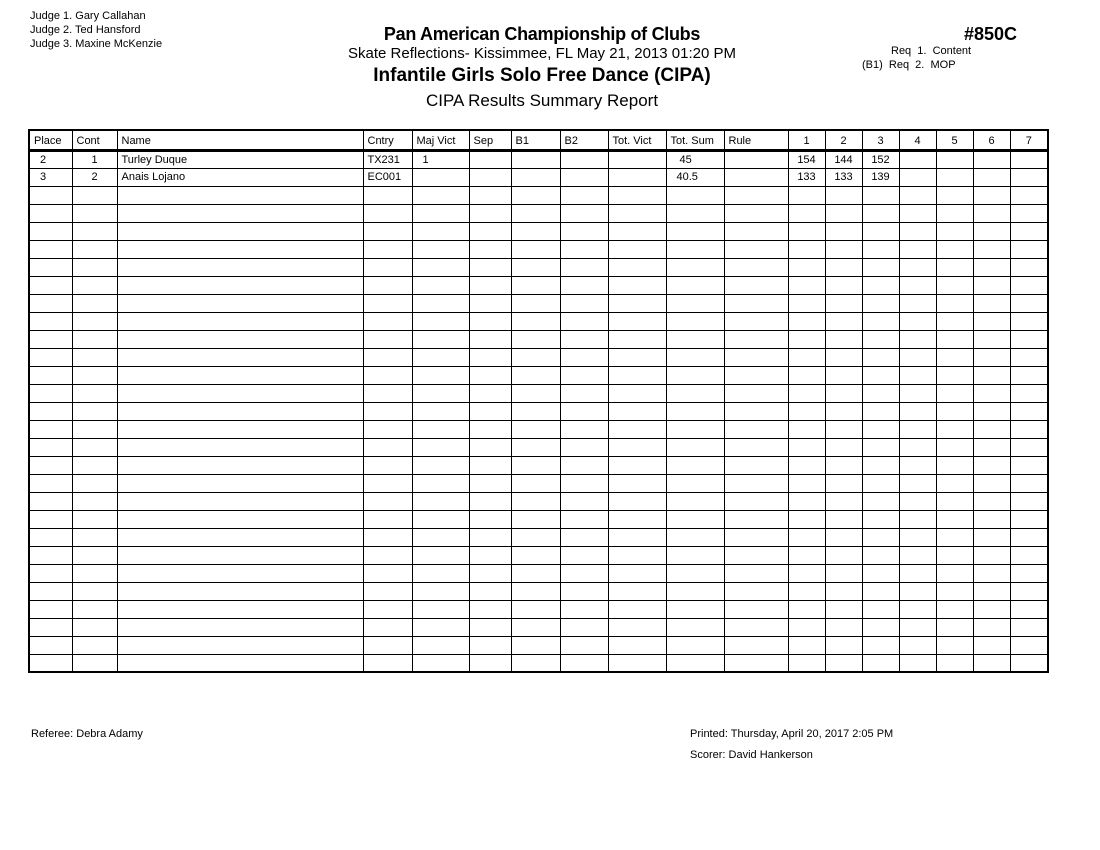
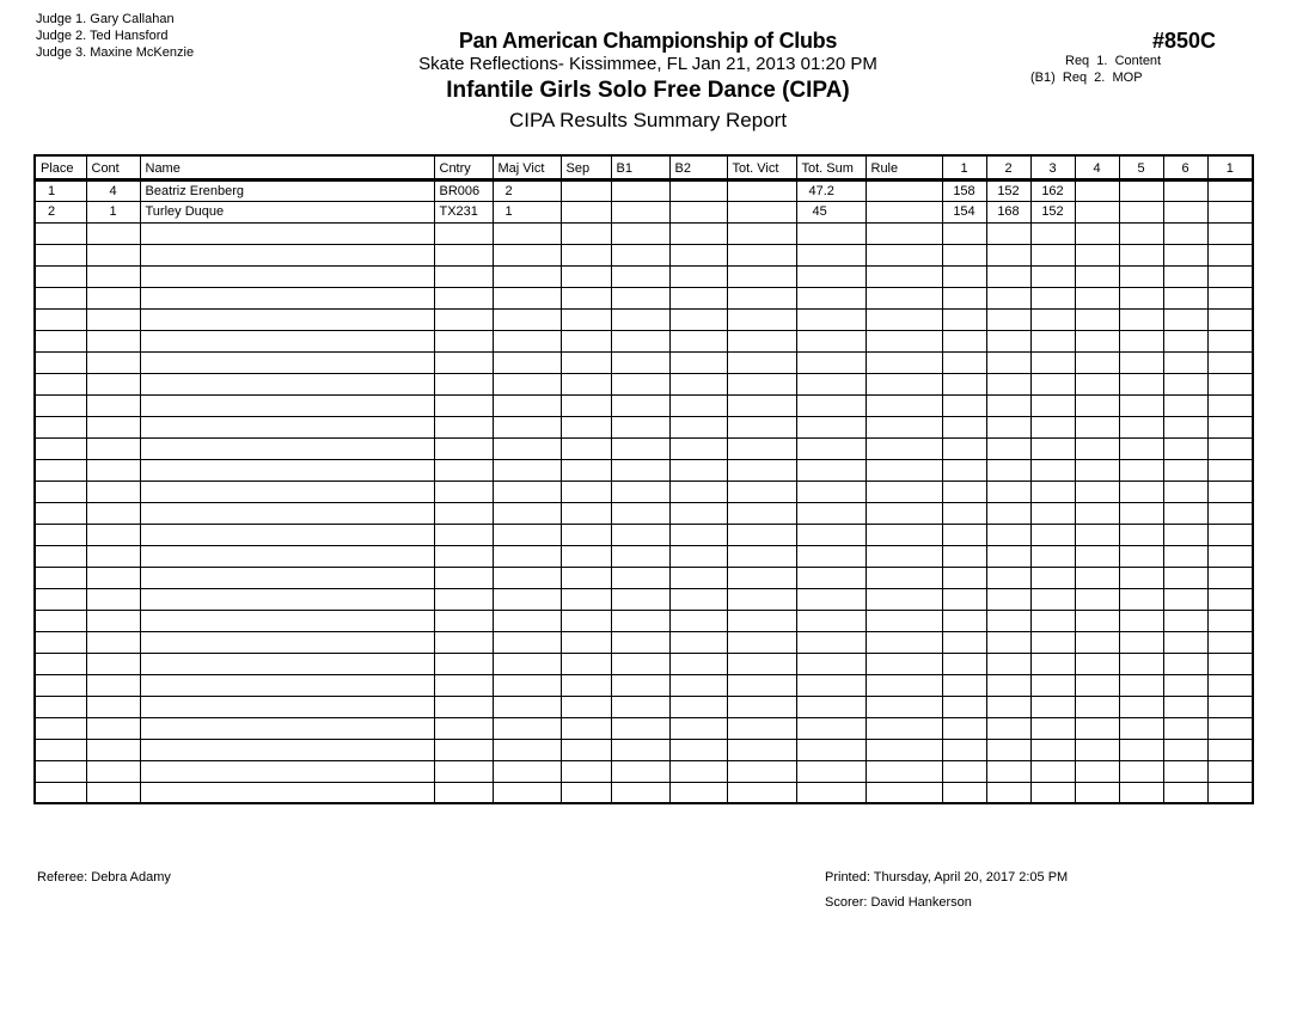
  Judge 1. Gary Callahan
  Judge 2. Ted Hansford
  Judge 3. Maxine McKenzie
  Pan American Championship of Clubs
- Skate Reflections- Kissimmee, FL May 21, 2013 01:20 PM
+ Skate Reflections- Kissimmee, FL Jan 21, 2013 01:20 PM
  Infantile Girls Solo Free Dance (CIPA)
  CIPA Results Summary Report
  #850C
  Req 1. Content
  (B1) Req 2. MOP
- Place	Cont	Name	Cntry	Maj Vict	Sep	B1	B2	Tot. Vict	Tot. Sum	Rule	1	2	3	4	5	6	7
+ Place	Cont	Name	Cntry	Maj Vict	Sep	B1	B2	Tot. Vict	Tot. Sum	Rule	1	2	3	4	5	6	1
+ 1	4	Beatriz Erenberg	BR006	2					47.2		158	152	162
- 2	1	Turley Duque	TX231	1					45		154	144	152
+ 2	1	Turley Duque	TX231	1					45		154	168	152
- 3	2	Anais Lojano	EC001						40.5		133	133	139
  Referee: Debra Adamy
  Printed: Thursday, April 20, 2017 2:05 PM
  Scorer: David Hankerson
